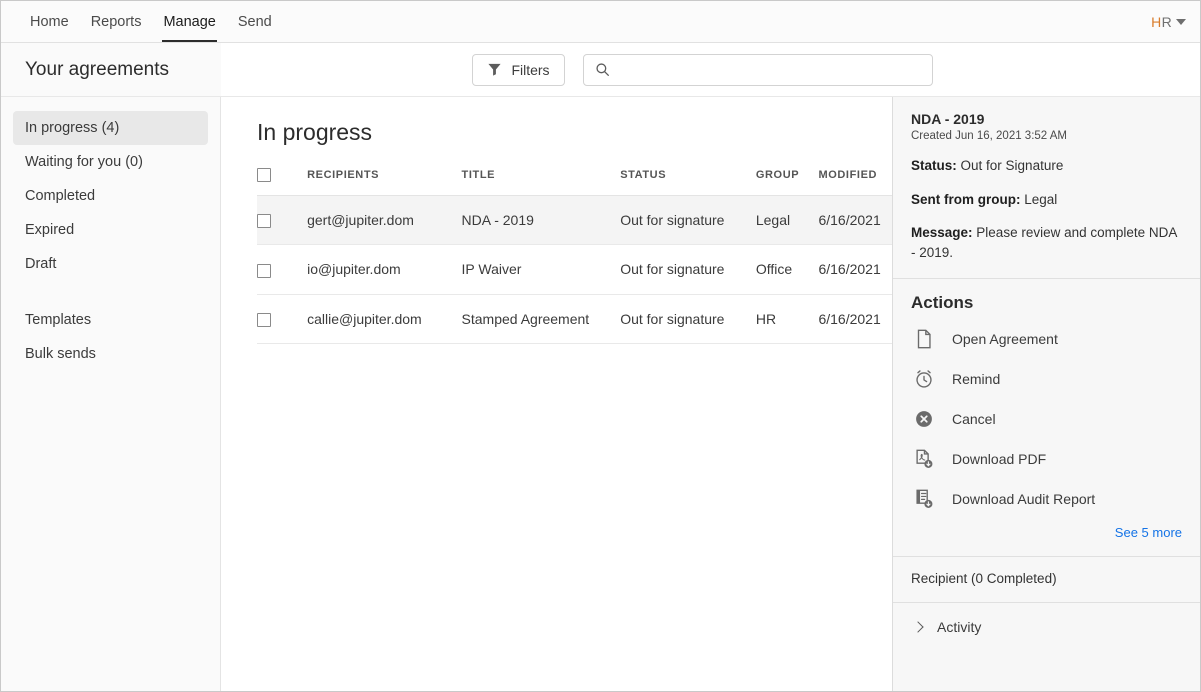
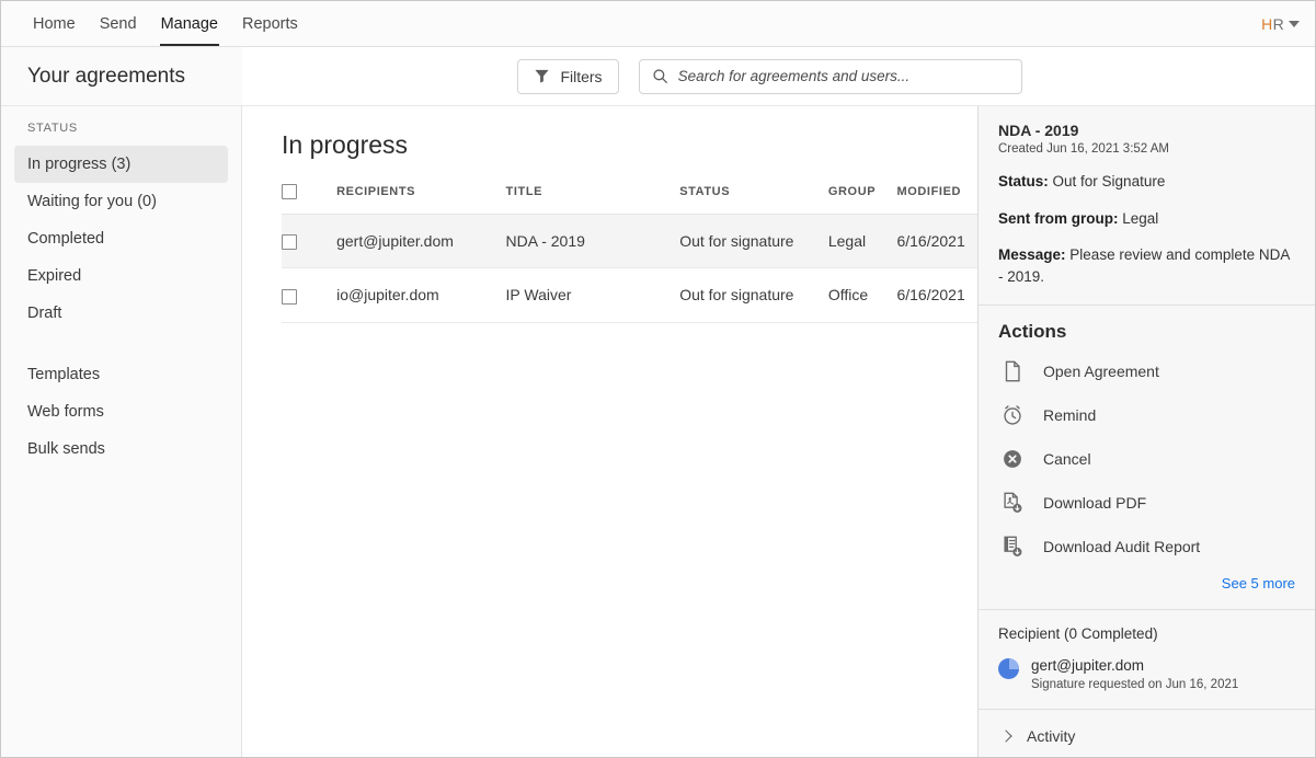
  Home
- Reports
+ Send
  Manage
- Send
+ Reports
  HR
  Your agreements
  Filters
+ Search for agreements and users...
+ STATUS
- In progress (4)
+ In progress (3)
  Waiting for you (0)
  Completed
  Expired
  Draft
  Templates
+ Web forms
  Bulk sends
  In progress
  	RECIPIENTS	TITLE	STATUS	GROUP	MODIFIED
  	gert@jupiter.dom	NDA - 2019	Out for signature	Legal	6/16/2021
  	io@jupiter.dom	IP Waiver	Out for signature	Office	6/16/2021
- 	callie@jupiter.dom	Stamped Agreement	Out for signature	HR	6/16/2021
  NDA - 2019
  Created Jun 16, 2021 3:52 AM
  Status: Out for Signature
  Sent from group: Legal
  Message: Please review and complete NDA - 2019.
  Actions
  Open Agreement
  Remind
  Cancel
  Download PDF
  Download Audit Report
  See 5 more
  Recipient (0 Completed)
+ gert@jupiter.dom
+ Signature requested on Jun 16, 2021
  Activity
